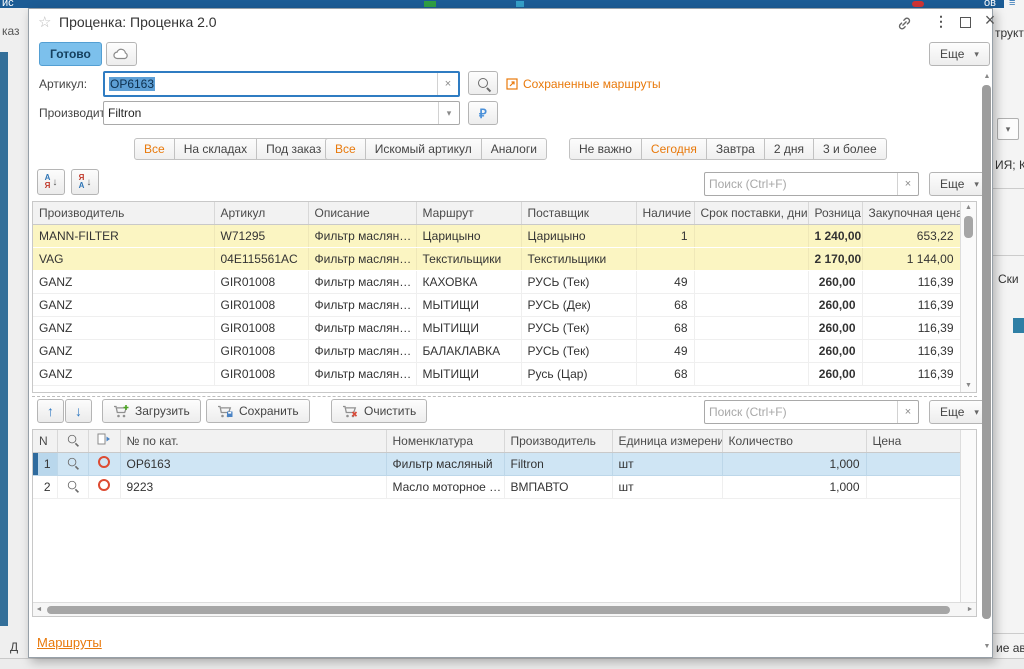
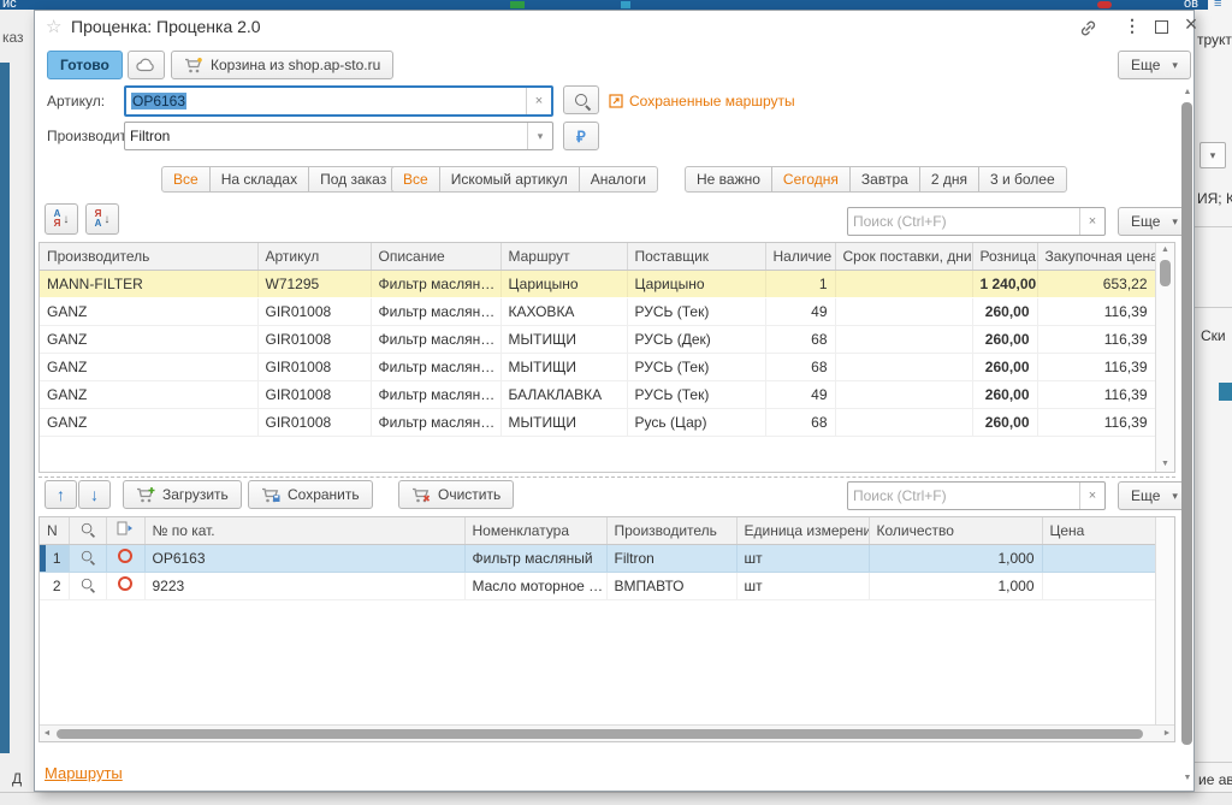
  ис
  ов
  ≡
  каз
  Д
  трукт
  ▾
  ИЯ; К
  Ски
  ие ав
  ☆
  Проценка: Проценка 2.0
  ⋮
  ×
  Готово
+ Корзина из shop.ap-sto.ru
  Еще
  ▾
  Артикул:
  OP6163
  ×
  Сохраненные маршруты
  Filtron
  ▾
  ₽
  Все
  На складах
  Под заказ
  Все
  Искомый артикул
  Аналоги
  Не важно
  Сегодня
  Завтра
  2 дня
  3 и более
  А
  Я
  ↓
  Я
  А
  ↓
  Поиск (Ctrl+F)
  ×
  Еще
  ▾
  Производитель	Артикул	Описание	Маршрут	Поставщик	Наличие	Срок поставки, дни	Розница	Закупочная цен
  MANN-FILTER	W71295	Фильтр маслян…	Царицыно	Царицыно	1		1 240,00	653,22
- VAG	04E115561AC	Фильтр маслян…	Текстильщики	Текстильщики			2 170,00	1 144,00
  GANZ	GIR01008	Фильтр маслян…	КАХОВКА	РУСЬ (Тек)	49		260,00	116,39
  GANZ	GIR01008	Фильтр маслян…	МЫТИЩИ	РУСЬ (Дек)	68		260,00	116,39
  GANZ	GIR01008	Фильтр маслян…	МЫТИЩИ	РУСЬ (Тек)	68		260,00	116,39
  GANZ	GIR01008	Фильтр маслян…	БАЛАКЛАВКА	РУСЬ (Тек)	49		260,00	116,39
  GANZ	GIR01008	Фильтр маслян…	МЫТИЩИ	Русь (Цар)	68		260,00	116,39
  ↑
  ↓
  Загрузить
  Сохранить
  Очистить
  Поиск (Ctrl+F)
  ×
  Еще
  ▾
  N			№ по кат.	Номенклатура	Производитель	Единица измерени	Количество	Цена
  1			OP6163	Фильтр масляный	Filtron	шт	1,000
  2			9223	Масло моторное …	ВМПАВТО	шт	1,000
  Маршруты
